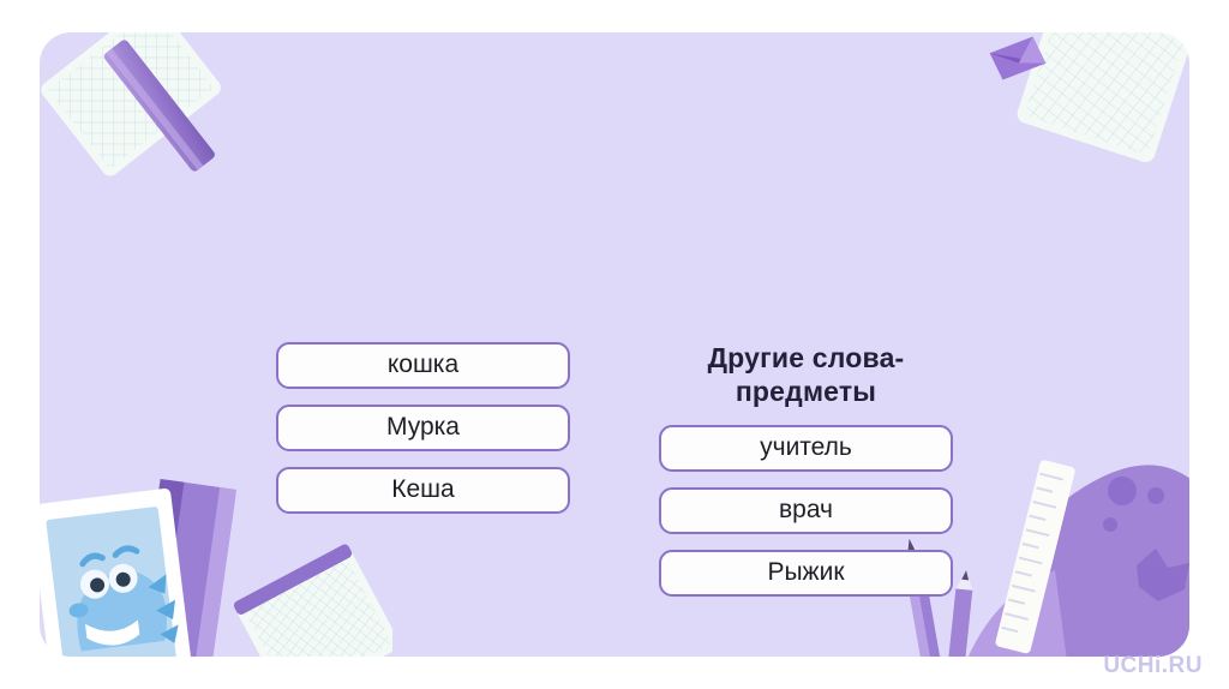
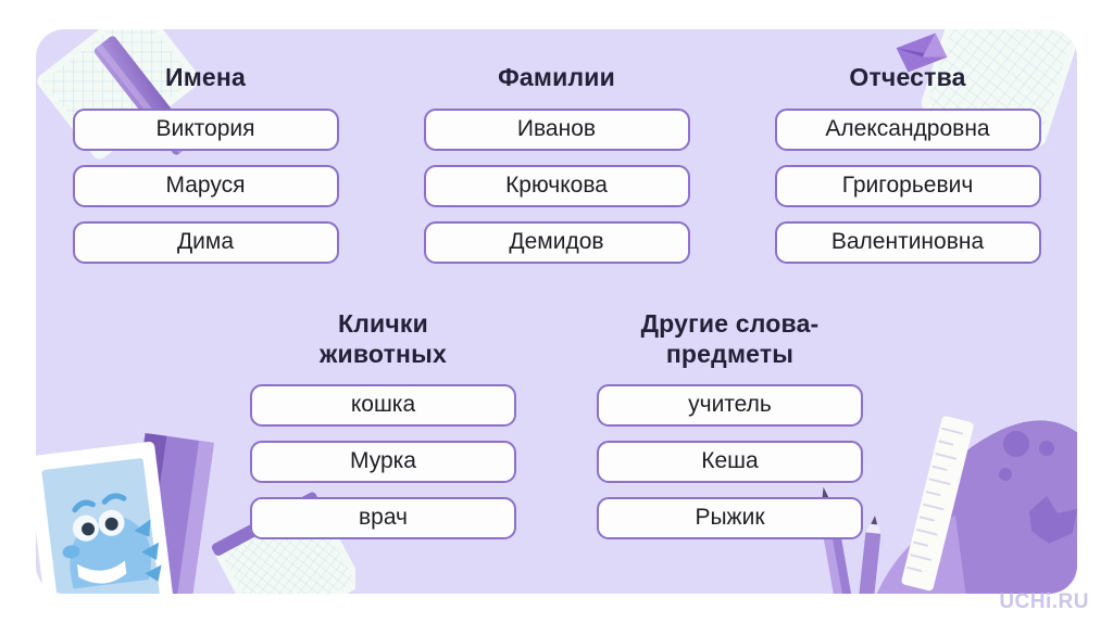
+ Имена
+ Виктория
+ Маруся
+ Дима
+ Фамилии
+ Иванов
+ Крючкова
+ Демидов
+ Отчества
+ Александровна
+ Григорьевич
+ Валентиновна
+ Клички
+ животных
  кошка
  Мурка
- Кеша
+ врач
  Другие слова-
  предметы
  учитель
- врач
+ Кеша
  Рыжик
  UCHi.RU
